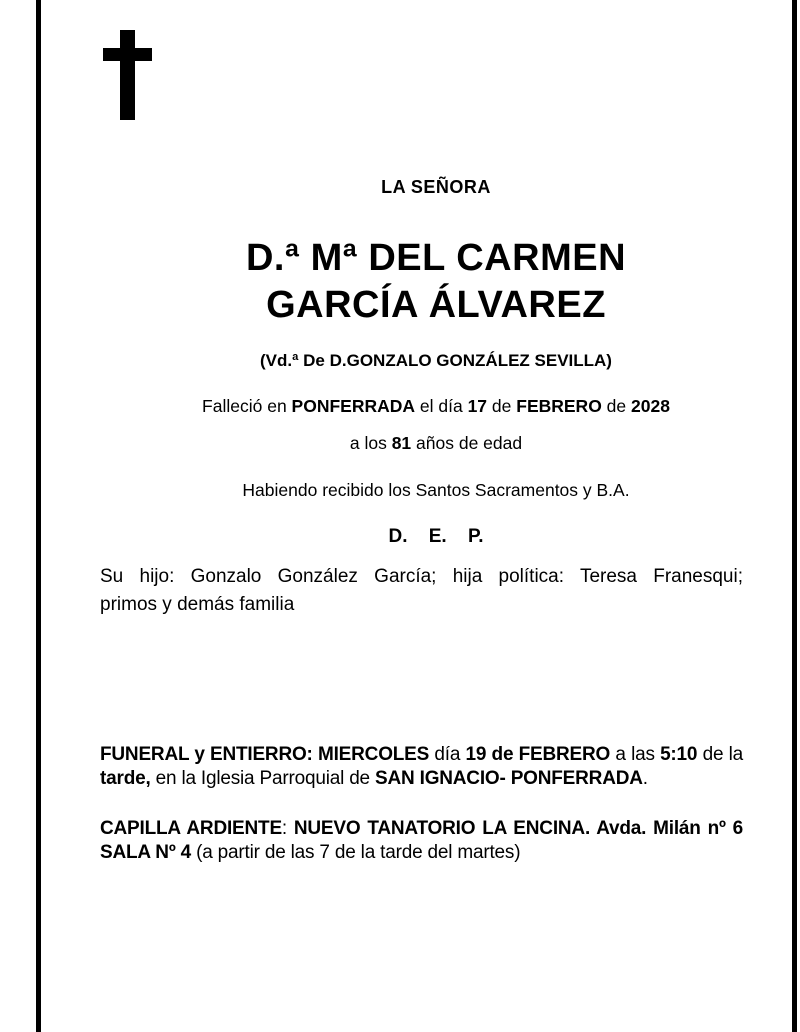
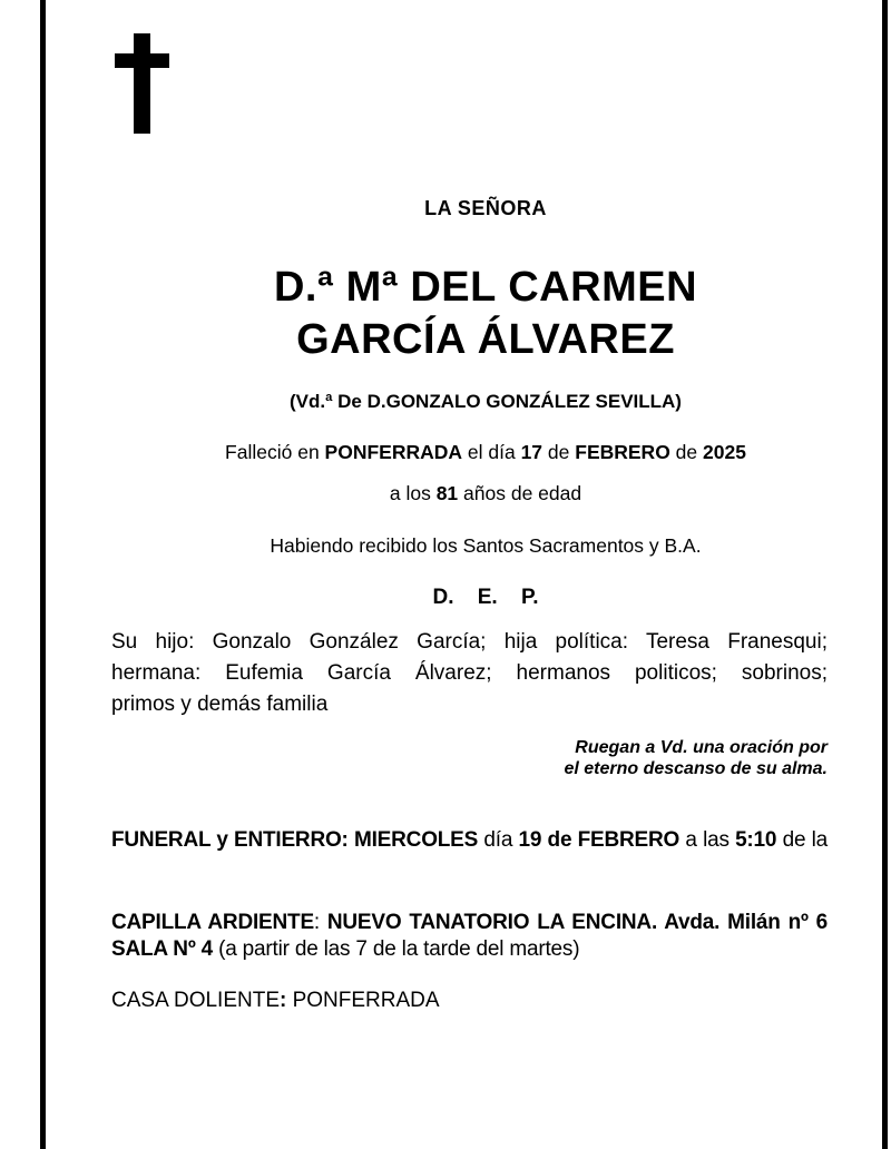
  LA SEÑORA
  D.ª Mª DEL CARMEN
  GARCÍA ÁLVAREZ
  (Vd.ª De D.GONZALO GONZÁLEZ SEVILLA)
- Falleció en PONFERRADA el día 17 de FEBRERO de 2028
+ Falleció en PONFERRADA el día 17 de FEBRERO de 2025
  a los 81 años de edad
  Habiendo recibido los Santos Sacramentos y B.A.
  D. E. P.
  Su hijo: Gonzalo González García; hija política: Teresa Franesqui;
+ hermana: Eufemia García Álvarez; hermanos politicos; sobrinos;
  primos y demás familia
+ Ruegan a Vd. una oración por
+ el eterno descanso de su alma.
  FUNERAL y ENTIERRO: MIERCOLES día 19 de FEBRERO a las 5:10 de la
- tarde, en la Iglesia Parroquial de SAN IGNACIO- PONFERRADA.
  CAPILLA ARDIENTE: NUEVO TANATORIO LA ENCINA. Avda. Milán nº 6
  SALA Nº 4 (a partir de las 7 de la tarde del martes)
+ CASA DOLIENTE: PONFERRADA
